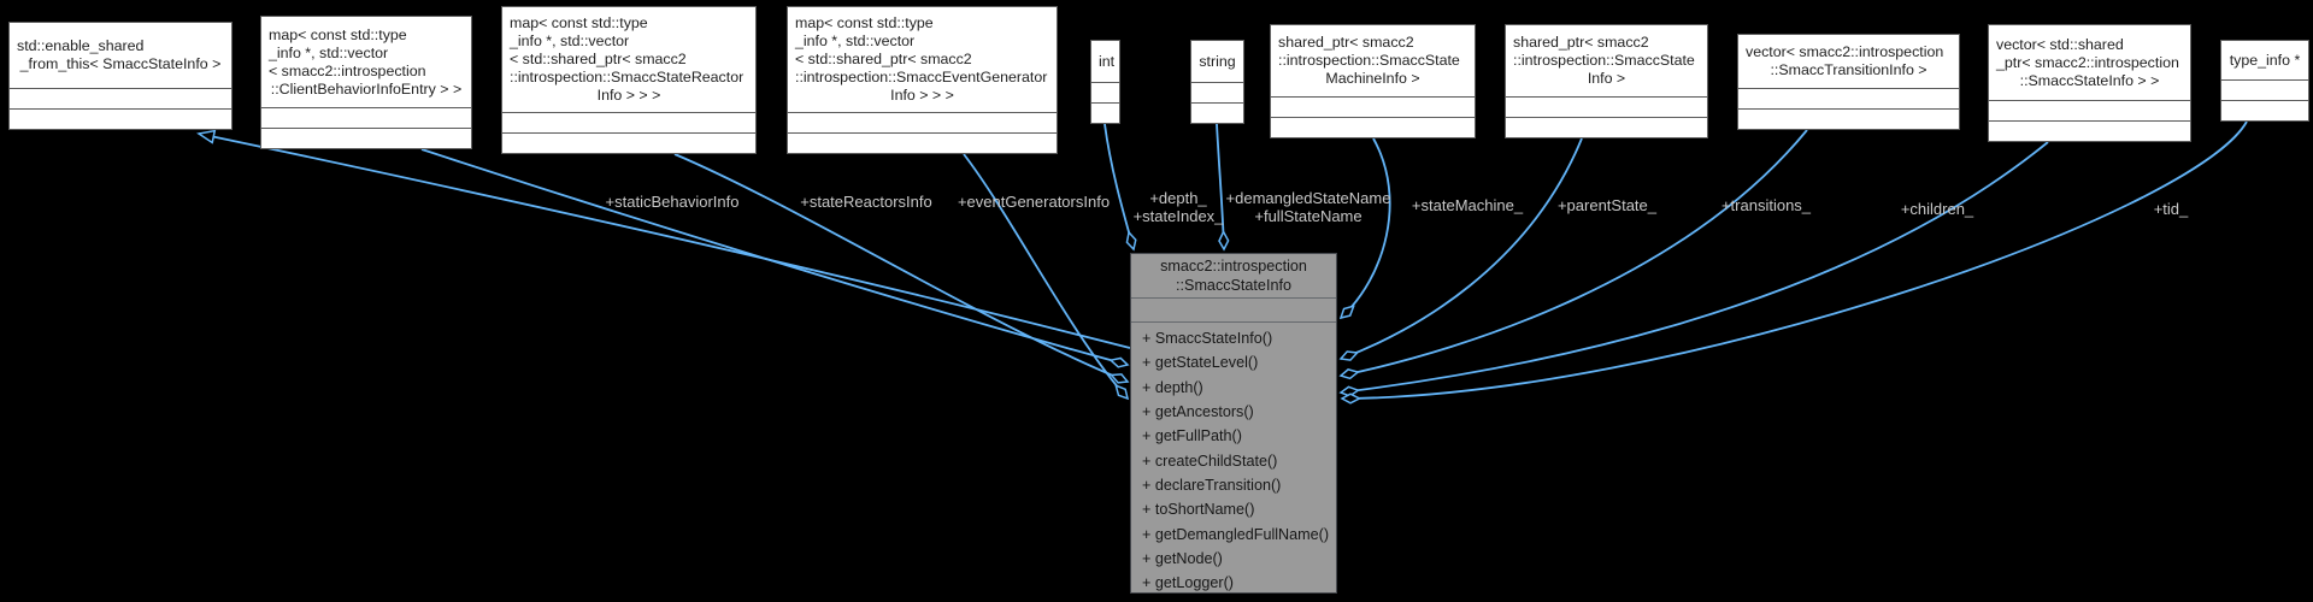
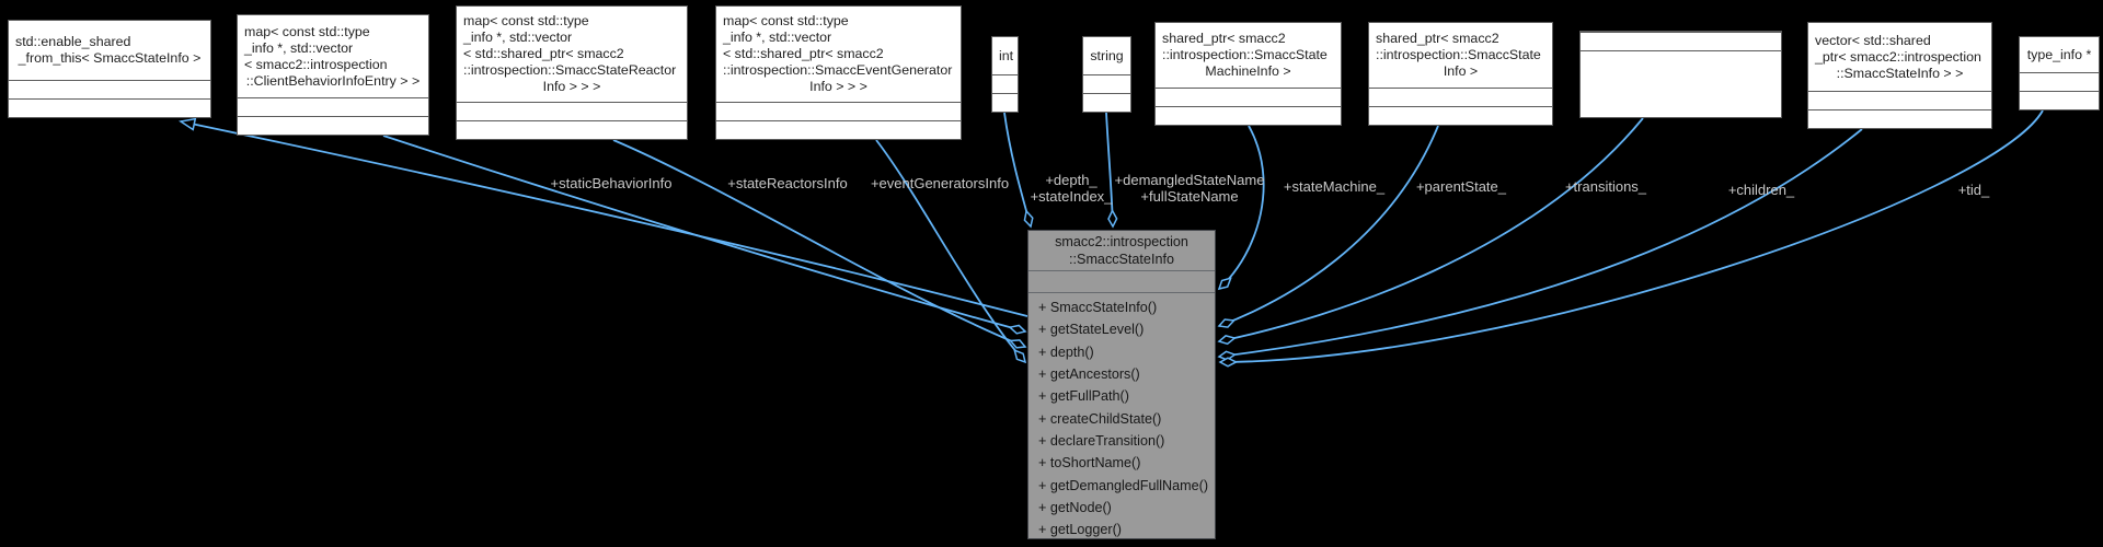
  +staticBehaviorInfo
  +stateReactorsInfo
  +eventGeneratorsInfo
  +depth_
  +stateIndex_
  +demangledStateName
  +fullStateName
  +stateMachine_
  +parentState_
  +transitions_
  +children_
  +tid_
  std::enable_shared
  _from_this< SmaccStateInfo >
  map< const std::type
  _info *, std::vector
  < smacc2::introspection
  ::ClientBehaviorInfoEntry > >
  map< const std::type
  _info *, std::vector
  < std::shared_ptr< smacc2
  ::introspection::SmaccStateReactor
  Info > > >
  map< const std::type
  _info *, std::vector
  < std::shared_ptr< smacc2
  ::introspection::SmaccEventGenerator
  Info > > >
  int
  string
  shared_ptr< smacc2
  ::introspection::SmaccState
  MachineInfo >
  shared_ptr< smacc2
  ::introspection::SmaccState
  Info >
- vector< smacc2::introspection
- ::SmaccTransitionInfo >
  vector< std::shared
  _ptr< smacc2::introspection
  ::SmaccStateInfo > >
  type_info *
  smacc2::introspection
  ::SmaccStateInfo
  + SmaccStateInfo()
  + getStateLevel()
  + depth()
  + getAncestors()
  + getFullPath()
  + createChildState()
  + declareTransition()
  + toShortName()
  + getDemangledFullName()
  + getNode()
  + getLogger()
